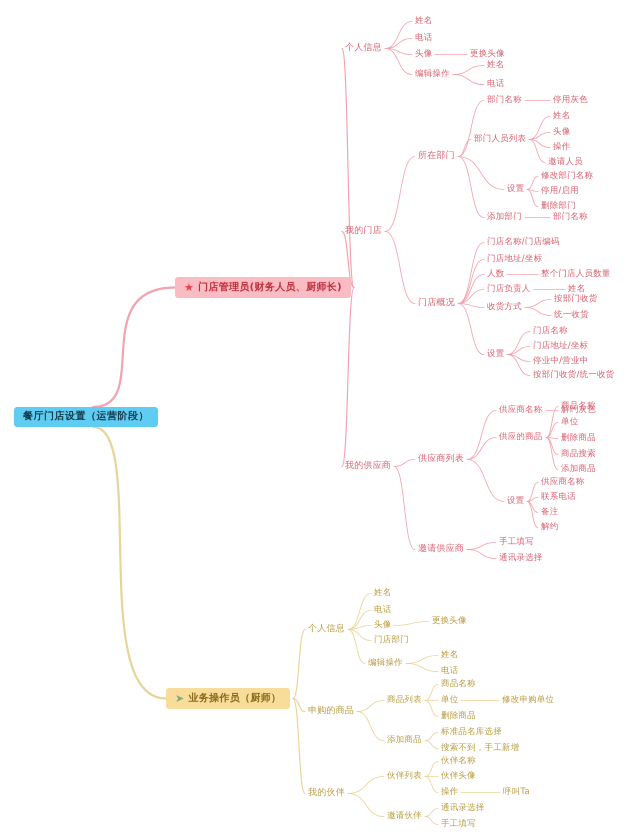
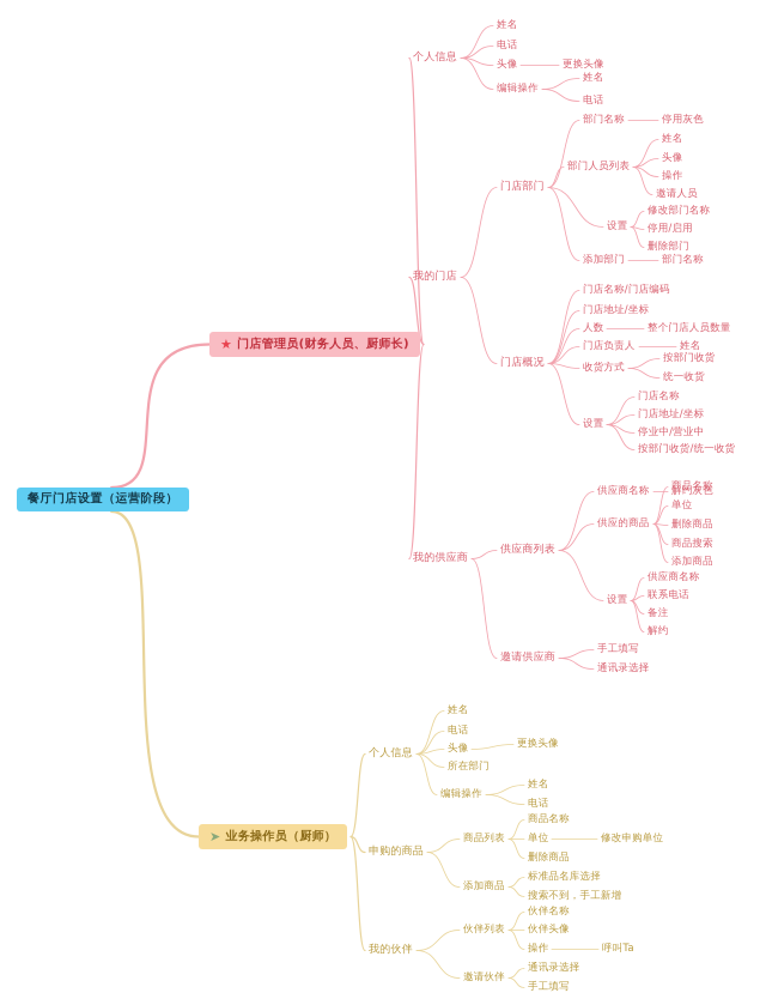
  餐厅门店设置（运营阶段）
  ★
  门店管理员(财务人员、厨师长)
  ➤
  业务操作员（厨师）
  个人信息
  姓名
  电话
  头像
  更换头像
  编辑操作
  姓名
  电话
  我的门店
- 所在部门
+ 门店部门
  部门名称
  停用灰色
  部门人员列表
  姓名
  头像
  操作
  邀请人员
  设置
  修改部门名称
  停用/启用
  删除部门
  添加部门
  部门名称
  门店概况
  门店名称/门店编码
  门店地址/坐标
  人数
  整个门店人员数量
  门店负责人
  姓名
  收货方式
  按部门收货
  统一收货
  设置
  门店名称
  门店地址/坐标
  停业中/营业中
  按部门收货/统一收货
  我的供应商
  供应商列表
  供应商名称
  解约灰色
  供应的商品
  商品名称
  单位
  删除商品
  商品搜索
  添加商品
  设置
  供应商名称
  联系电话
  备注
  解约
  邀请供应商
  手工填写
  通讯录选择
  个人信息
  姓名
  电话
  头像
  更换头像
- 门店部门
+ 所在部门
  编辑操作
  姓名
  电话
  申购的商品
  商品列表
  商品名称
  单位
  修改申购单位
  删除商品
  添加商品
  标准品名库选择
  搜索不到，手工新增
  我的伙伴
  伙伴列表
  伙伴名称
  伙伴头像
  操作
  呼叫Ta
  邀请伙伴
  通讯录选择
  手工填写
